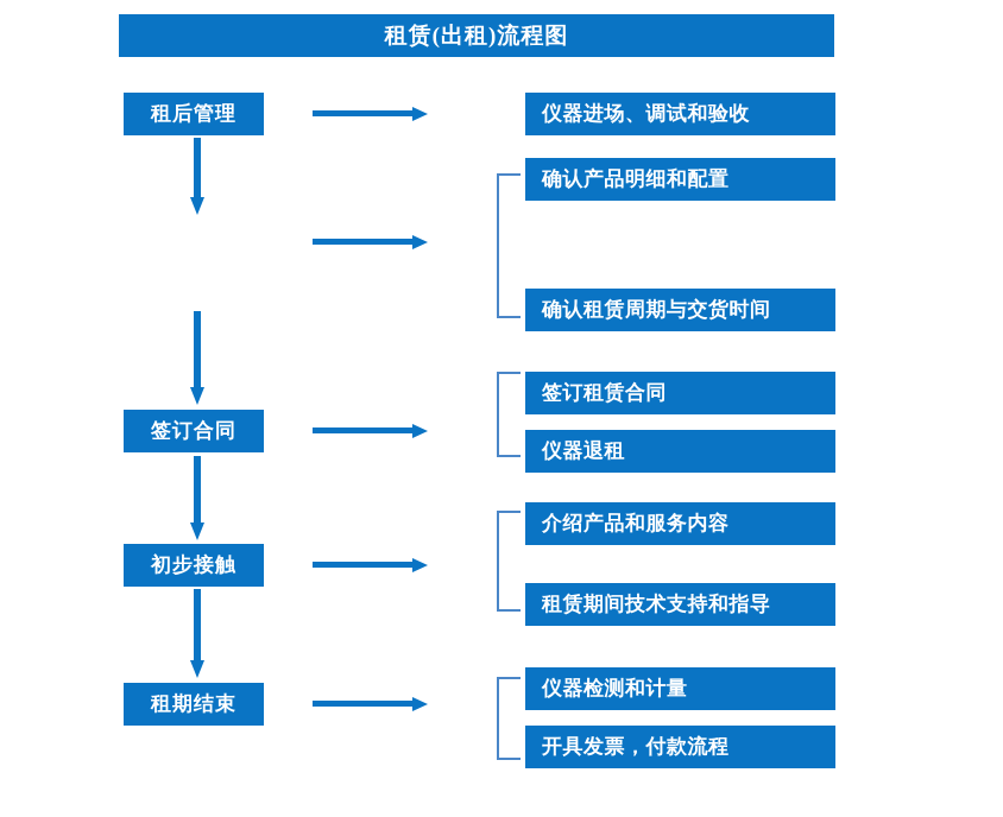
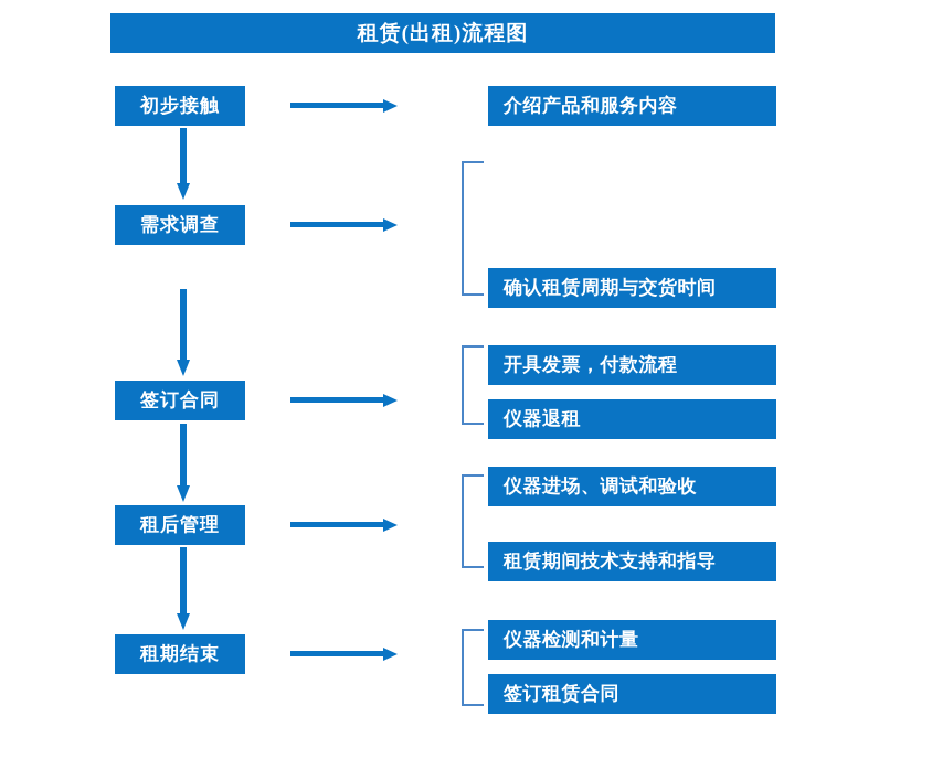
  租赁(出租)流程图
- 租后管理
+ 初步接触
+ 需求调查
  签订合同
- 初步接触
+ 租后管理
  租期结束
- 仪器进场、调试和验收
+ 介绍产品和服务内容
- 确认产品明细和配置
  确认租赁周期与交货时间
- 签订租赁合同
+ 开具发票，付款流程
  仪器退租
- 介绍产品和服务内容
+ 仪器进场、调试和验收
  租赁期间技术支持和指导
  仪器检测和计量
- 开具发票，付款流程
+ 签订租赁合同
